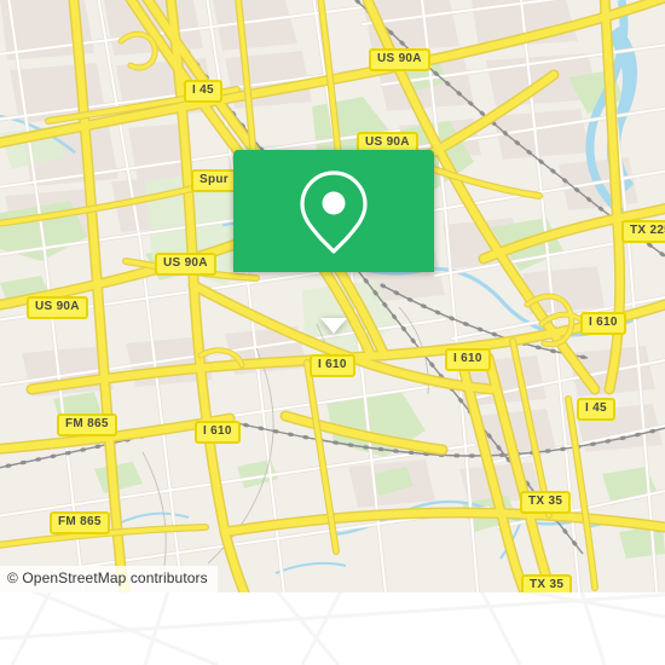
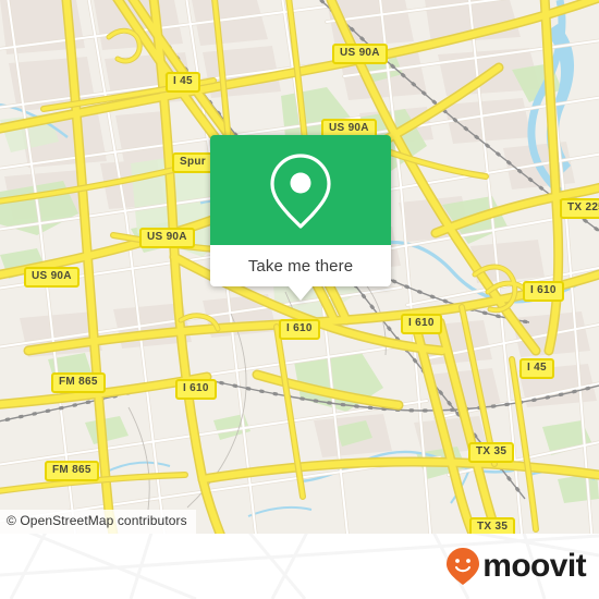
  US 90A
  I 45
  US 90A
  Spur
  TX 22
  US 90A
  US 90A
  I 610
  I 610
  I 610
  I 45
  FM 865
  I 610
  TX 35
  FM 865
  TX 35
  © OpenStreetMap contributors
+ Take me there
+ moovit
